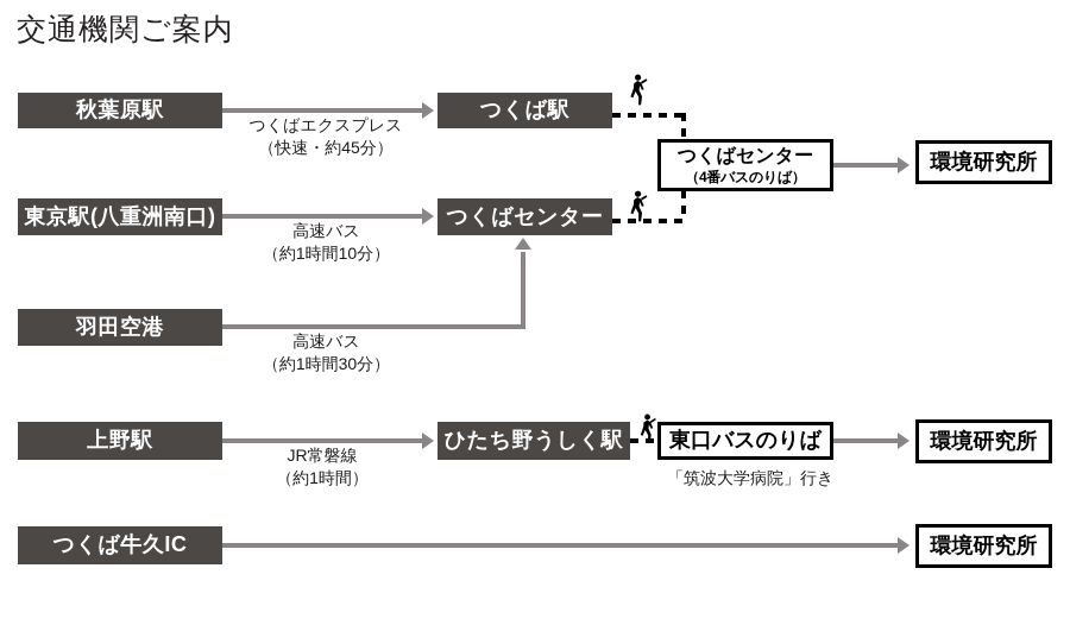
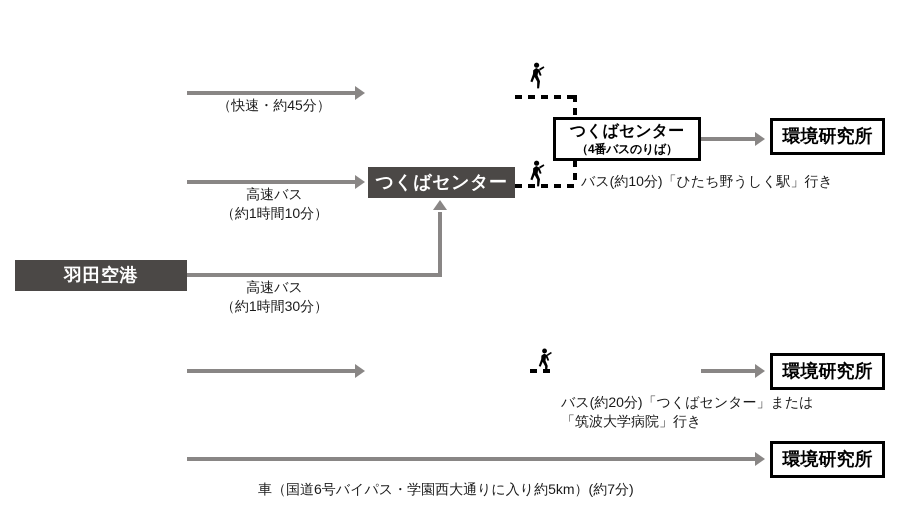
- 交通機関ご案内
- 秋葉原駅
- つくばエクスプレス
  （快速・約45分）
- つくば駅
  つくばセンター
  （4番バスのりば）
  環境研究所
- 東京駅(八重洲南口)
  高速バス
  （約1時間10分）
  つくばセンター
+ バス(約10分)「ひたち野うしく駅」行き
  羽田空港
  高速バス
  （約1時間30分）
- 上野駅
- JR常磐線
- （約1時間）
- ひたち野うしく駅
- 東口バスのりば
  環境研究所
+ バス(約20分)「つくばセンター」または
  「筑波大学病院」行き
- つくば牛久IC
  環境研究所
+ 車（国道6号バイパス・学園西大通りに入り約5km）(約7分)
